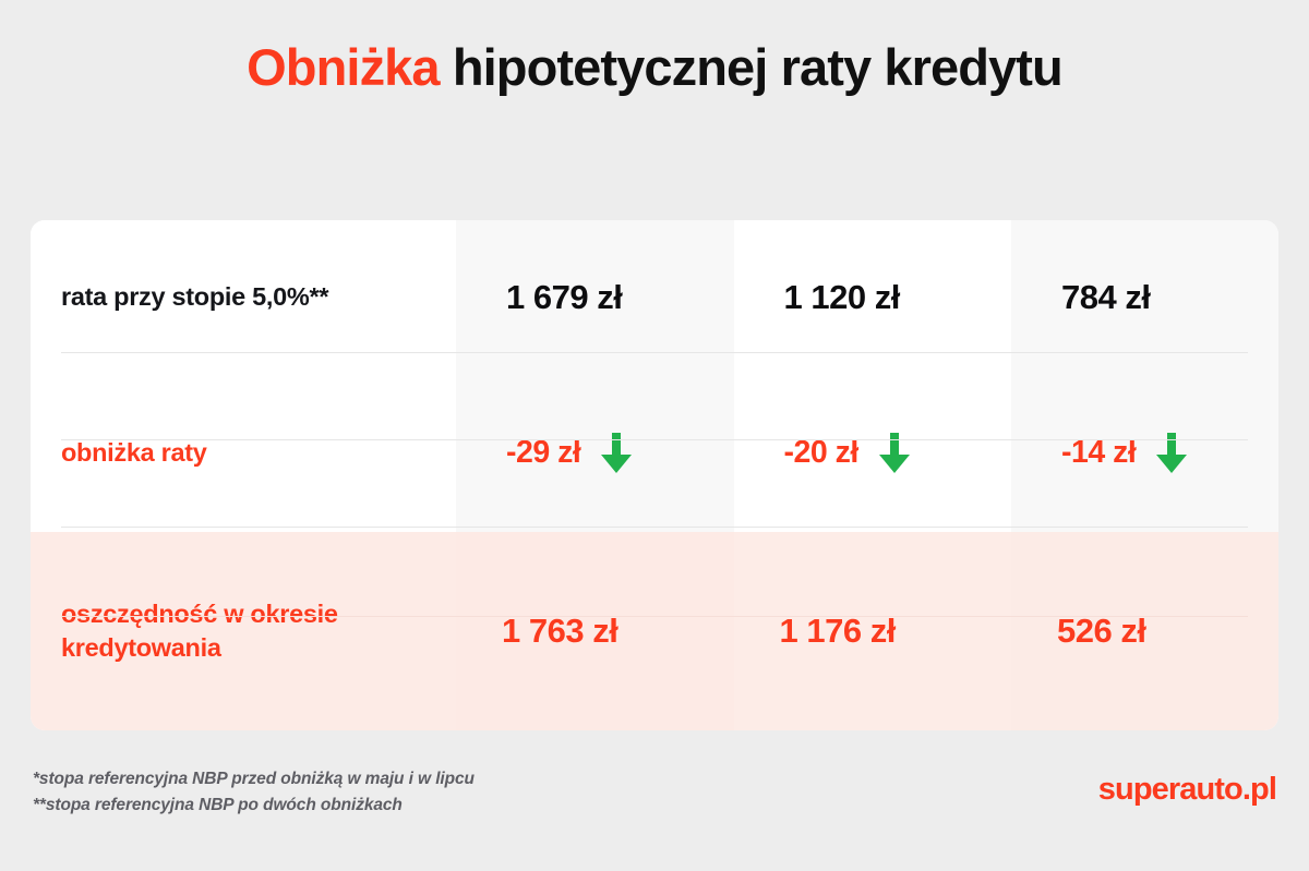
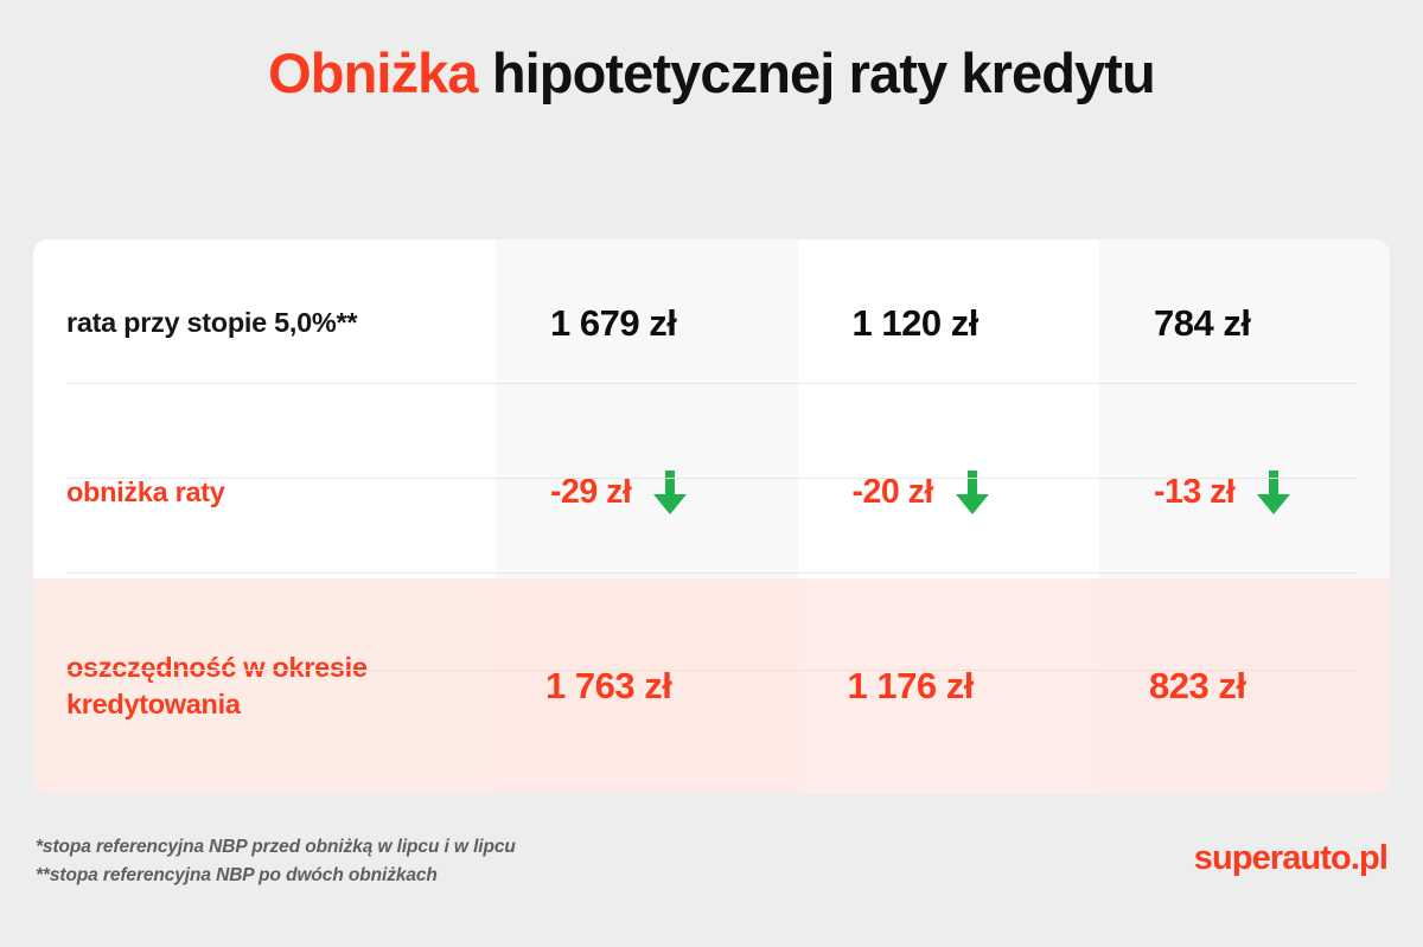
  Obniżka hipotetycznej raty kredytu
  rata przy stopie 5,0%**	1 679 zł	1 120 zł	784 zł
- obniżka raty	-29 zł	-20 zł	-14 zł
+ obniżka raty	-29 zł	-20 zł	-13 zł
- oszczędność w okresie kredytowania	1 763 zł	1 176 zł	526 zł
+ oszczędność w okresie kredytowania	1 763 zł	1 176 zł	823 zł
- *stopa referencyjna NBP przed obniżką w maju i w lipcu
+ *stopa referencyjna NBP przed obniżką w lipcu i w lipcu
  **stopa referencyjna NBP po dwóch obniżkach
  superauto.pl
